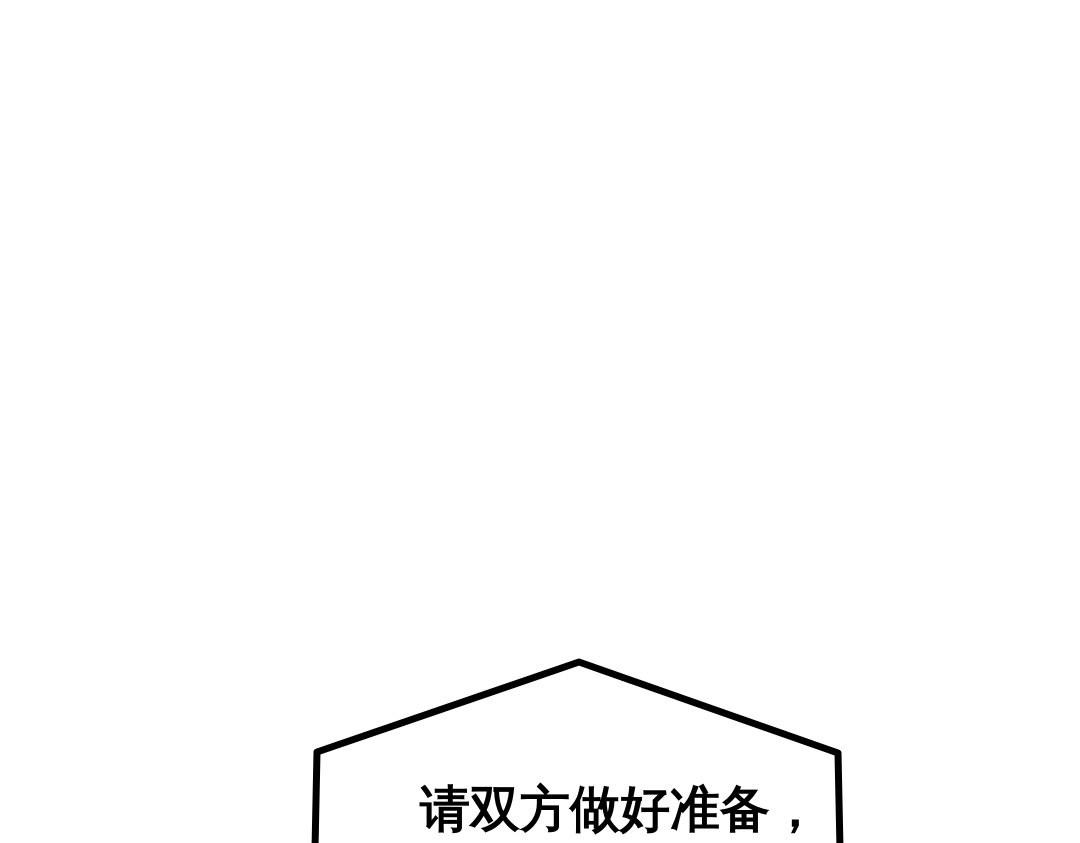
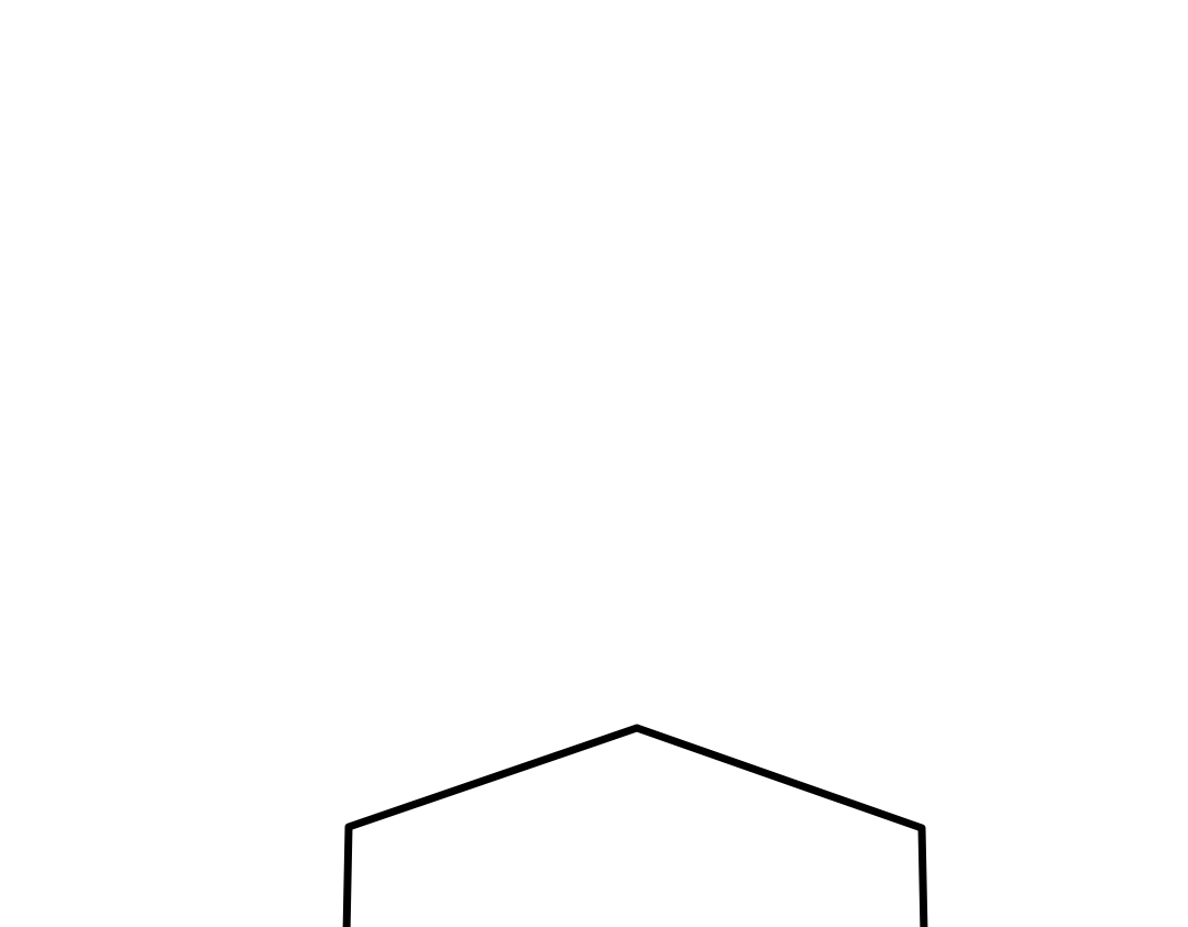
- 请双方做好准备，
